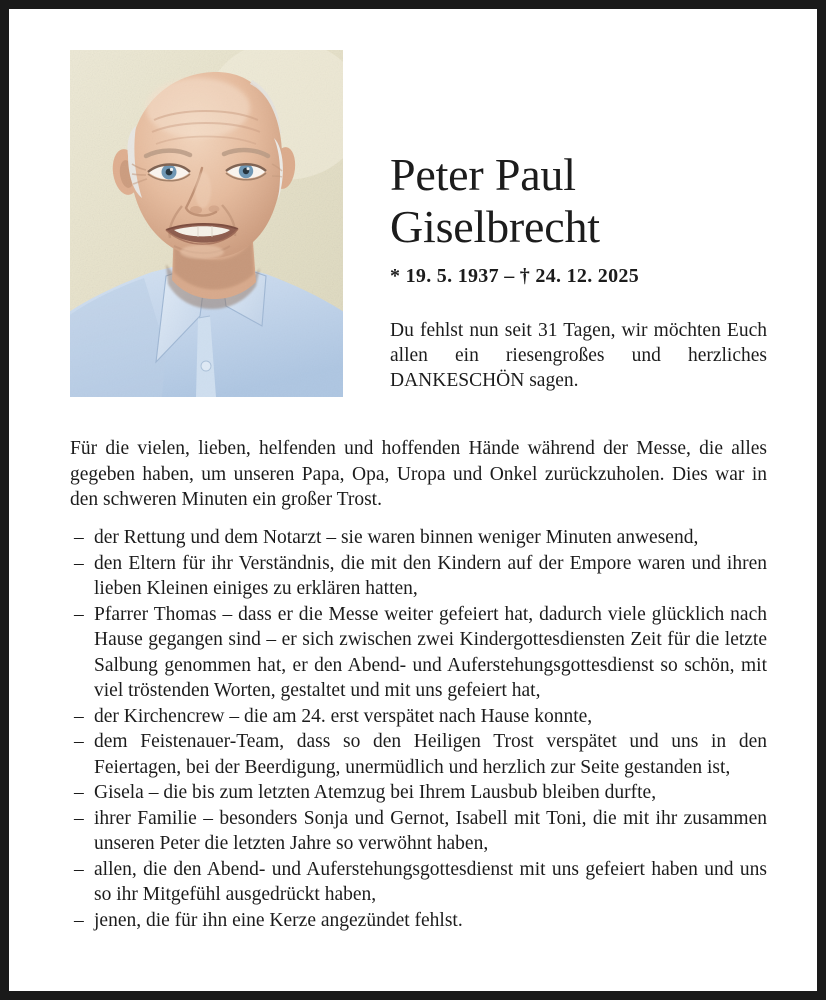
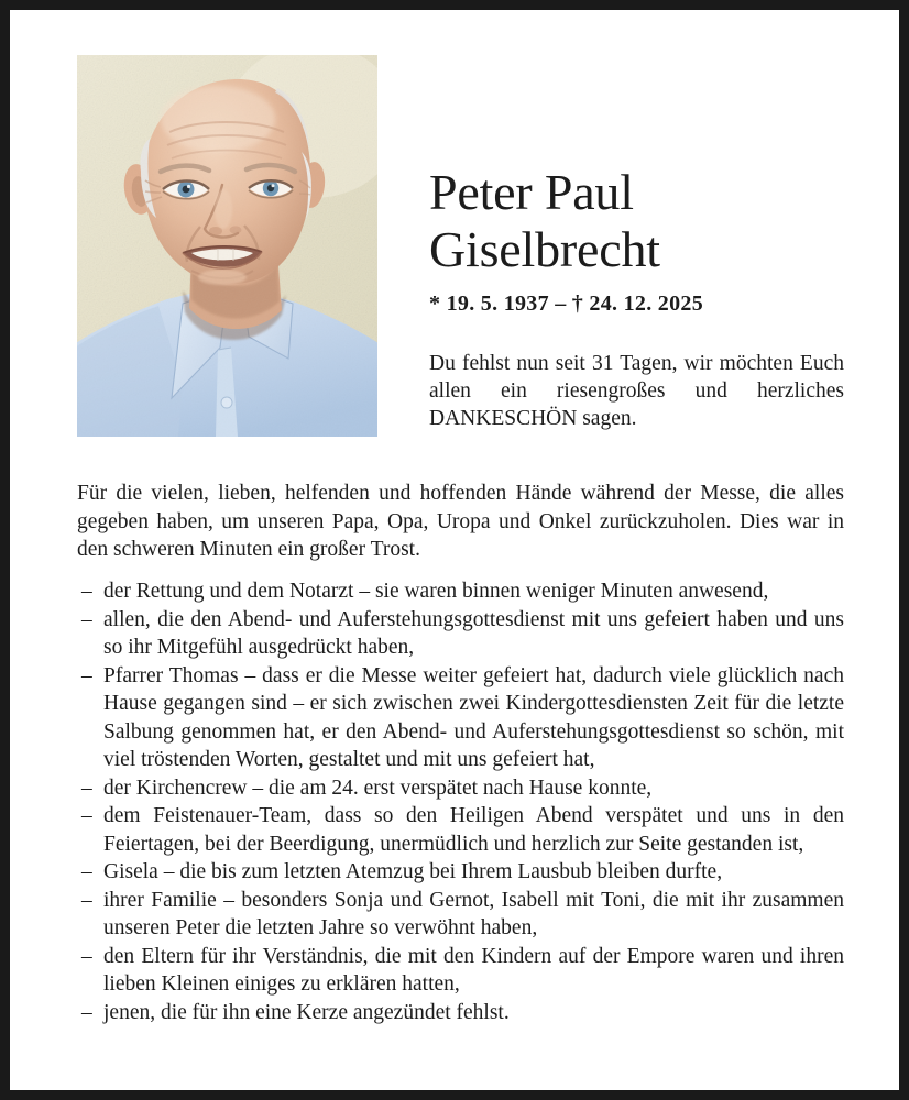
  Peter Paul
  Giselbrecht
  * 19. 5. 1937 – † 24. 12. 2025
  Du fehlst nun seit 31 Tagen, wir möchten Euch allen ein riesengroßes und herzliches DANKESCHÖN sagen.
  Für die vielen, lieben, helfenden und hoffenden Hände während der Messe, die alles gegeben haben, um unseren Papa, Opa, Uropa und Onkel zurückzuholen. Dies war in den schweren Minuten ein großer Trost.
  –
  der Rettung und dem Notarzt – sie waren binnen weniger Minuten anwesend,
  –
- den Eltern für ihr Verständnis, die mit den Kindern auf der Empore waren und ihren lieben Kleinen einiges zu erklären hatten,
+ allen, die den Abend- und Auferstehungsgottesdienst mit uns gefeiert haben und uns so ihr Mitgefühl ausgedrückt haben,
  –
  Pfarrer Thomas – dass er die Messe weiter gefeiert hat, dadurch viele glücklich nach Hause gegangen sind – er sich zwischen zwei Kindergottesdiensten Zeit für die letzte Salbung genommen hat, er den Abend- und Auferstehungsgottesdienst so schön, mit viel tröstenden Worten, gestaltet und mit uns gefeiert hat,
  –
  der Kirchencrew – die am 24. erst verspätet nach Hause konnte,
  –
- dem Feistenauer-Team, dass so den Heiligen Trost verspätet und uns in den Feiertagen, bei der Beerdigung, unermüdlich und herzlich zur Seite gestanden ist,
+ dem Feistenauer-Team, dass so den Heiligen Abend verspätet und uns in den Feiertagen, bei der Beerdigung, unermüdlich und herzlich zur Seite gestanden ist,
  –
  Gisela – die bis zum letzten Atemzug bei Ihrem Lausbub bleiben durfte,
  –
  ihrer Familie – besonders Sonja und Gernot, Isabell mit Toni, die mit ihr zusammen unseren Peter die letzten Jahre so verwöhnt haben,
  –
- allen, die den Abend- und Auferstehungsgottesdienst mit uns gefeiert haben und uns so ihr Mitgefühl ausgedrückt haben,
+ den Eltern für ihr Verständnis, die mit den Kindern auf der Empore waren und ihren lieben Kleinen einiges zu erklären hatten,
  –
  jenen, die für ihn eine Kerze angezündet fehlst.
